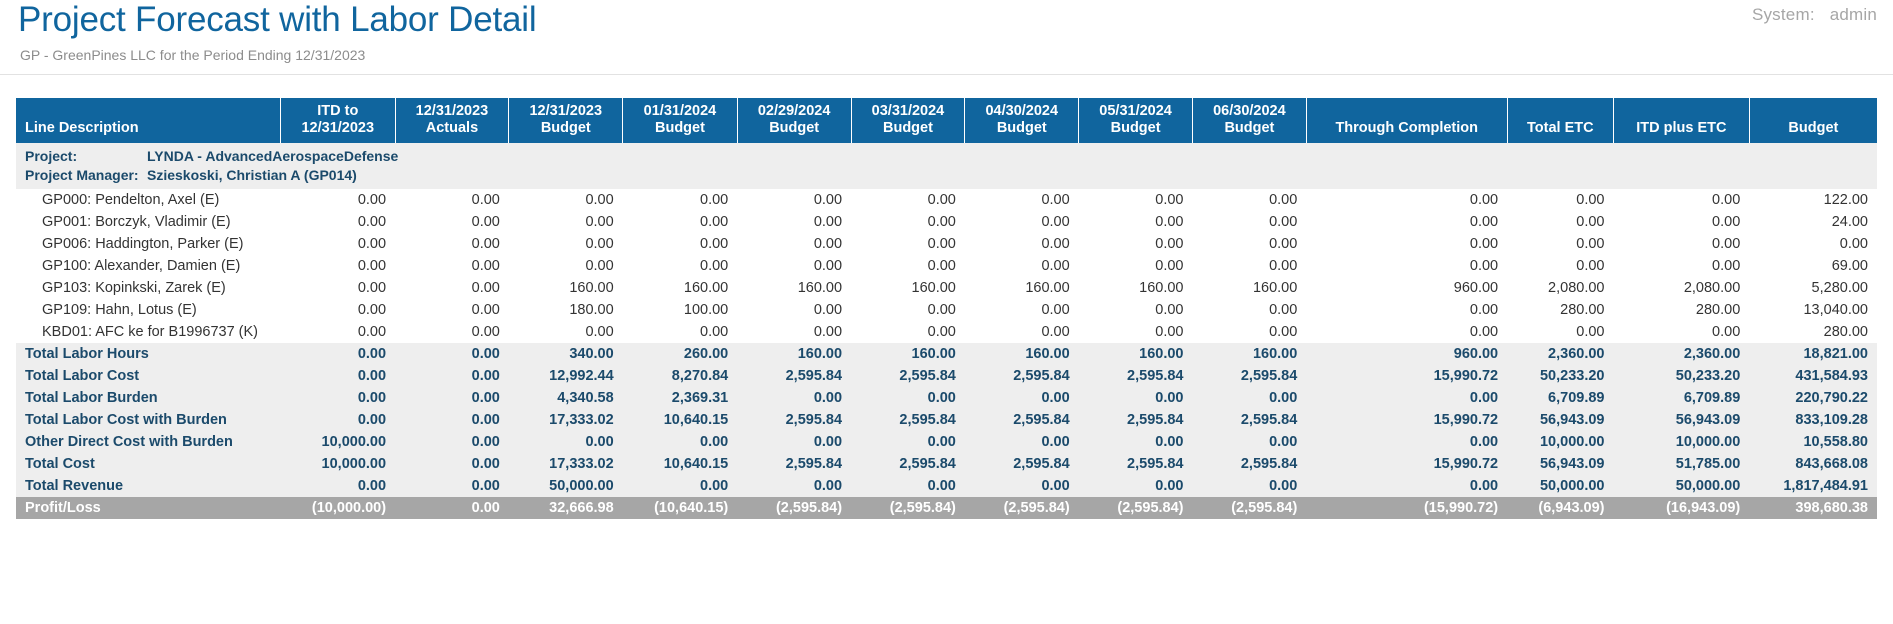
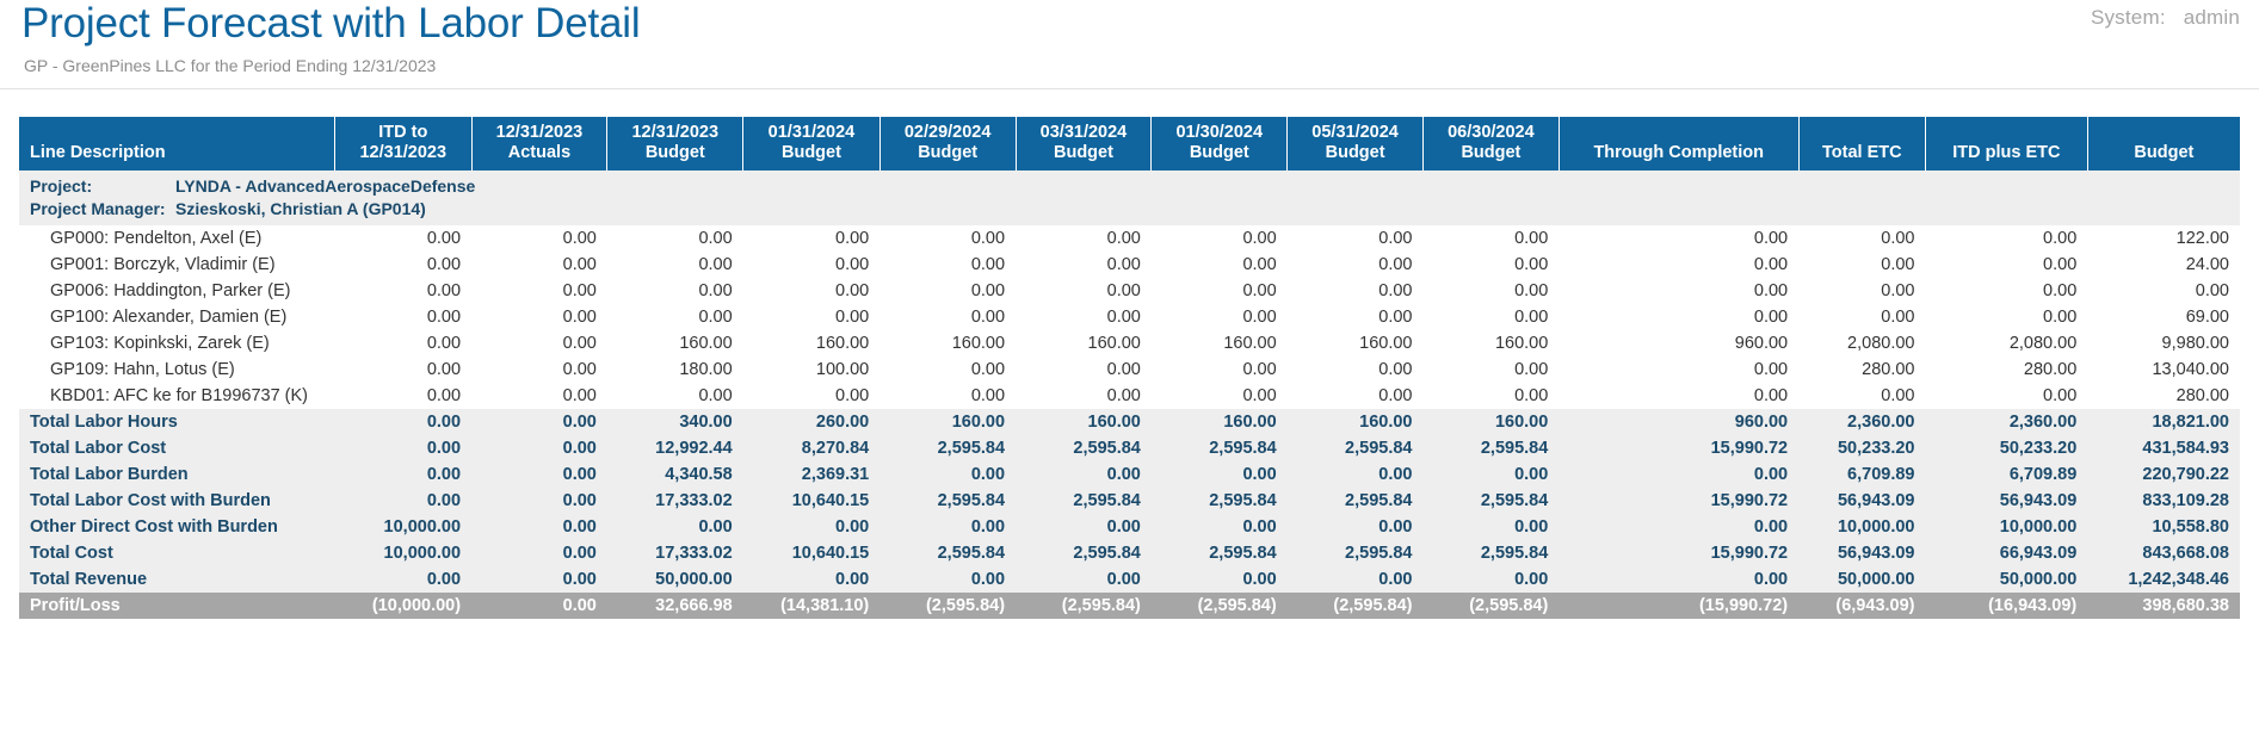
  System: admin
  Project Forecast with Labor Detail
  GP - GreenPines LLC for the Period Ending 12/31/2023
- Line Description	ITD to 12/31/2023	12/31/2023 Actuals	12/31/2023 Budget	01/31/2024 Budget	02/29/2024 Budget	03/31/2024 Budget	04/30/2024 Budget	05/31/2024 Budget	06/30/2024 Budget	Through Completion	Total ETC	ITD plus ETC	Budget
+ Line Description	ITD to 12/31/2023	12/31/2023 Actuals	12/31/2023 Budget	01/31/2024 Budget	02/29/2024 Budget	03/31/2024 Budget	01/30/2024 Budget	05/31/2024 Budget	06/30/2024 Budget	Through Completion	Total ETC	ITD plus ETC	Budget
  Project:Project Manager:LYNDA - AdvancedAerospaceDefenseSzieskoski, Christian A (GP014)
  GP000: Pendelton, Axel (E)	0.00	0.00	0.00	0.00	0.00	0.00	0.00	0.00	0.00	0.00	0.00	0.00	122.00
  GP001: Borczyk, Vladimir (E)	0.00	0.00	0.00	0.00	0.00	0.00	0.00	0.00	0.00	0.00	0.00	0.00	24.00
  GP006: Haddington, Parker (E)	0.00	0.00	0.00	0.00	0.00	0.00	0.00	0.00	0.00	0.00	0.00	0.00	0.00
  GP100: Alexander, Damien (E)	0.00	0.00	0.00	0.00	0.00	0.00	0.00	0.00	0.00	0.00	0.00	0.00	69.00
- GP103: Kopinkski, Zarek (E)	0.00	0.00	160.00	160.00	160.00	160.00	160.00	160.00	160.00	960.00	2,080.00	2,080.00	5,280.00
+ GP103: Kopinkski, Zarek (E)	0.00	0.00	160.00	160.00	160.00	160.00	160.00	160.00	160.00	960.00	2,080.00	2,080.00	9,980.00
  GP109: Hahn, Lotus (E)	0.00	0.00	180.00	100.00	0.00	0.00	0.00	0.00	0.00	0.00	280.00	280.00	13,040.00
  KBD01: AFC ke for B1996737 (K)	0.00	0.00	0.00	0.00	0.00	0.00	0.00	0.00	0.00	0.00	0.00	0.00	280.00
  Total Labor Hours	0.00	0.00	340.00	260.00	160.00	160.00	160.00	160.00	160.00	960.00	2,360.00	2,360.00	18,821.00
  Total Labor Cost	0.00	0.00	12,992.44	8,270.84	2,595.84	2,595.84	2,595.84	2,595.84	2,595.84	15,990.72	50,233.20	50,233.20	431,584.93
  Total Labor Burden	0.00	0.00	4,340.58	2,369.31	0.00	0.00	0.00	0.00	0.00	0.00	6,709.89	6,709.89	220,790.22
  Total Labor Cost with Burden	0.00	0.00	17,333.02	10,640.15	2,595.84	2,595.84	2,595.84	2,595.84	2,595.84	15,990.72	56,943.09	56,943.09	833,109.28
  Other Direct Cost with Burden	10,000.00	0.00	0.00	0.00	0.00	0.00	0.00	0.00	0.00	0.00	10,000.00	10,000.00	10,558.80
- Total Cost	10,000.00	0.00	17,333.02	10,640.15	2,595.84	2,595.84	2,595.84	2,595.84	2,595.84	15,990.72	56,943.09	51,785.00	843,668.08
+ Total Cost	10,000.00	0.00	17,333.02	10,640.15	2,595.84	2,595.84	2,595.84	2,595.84	2,595.84	15,990.72	56,943.09	66,943.09	843,668.08
- Total Revenue	0.00	0.00	50,000.00	0.00	0.00	0.00	0.00	0.00	0.00	0.00	50,000.00	50,000.00	1,817,484.91
+ Total Revenue	0.00	0.00	50,000.00	0.00	0.00	0.00	0.00	0.00	0.00	0.00	50,000.00	50,000.00	1,242,348.46
- Profit/Loss	(10,000.00)	0.00	32,666.98	(10,640.15)	(2,595.84)	(2,595.84)	(2,595.84)	(2,595.84)	(2,595.84)	(15,990.72)	(6,943.09)	(16,943.09)	398,680.38
+ Profit/Loss	(10,000.00)	0.00	32,666.98	(14,381.10)	(2,595.84)	(2,595.84)	(2,595.84)	(2,595.84)	(2,595.84)	(15,990.72)	(6,943.09)	(16,943.09)	398,680.38
